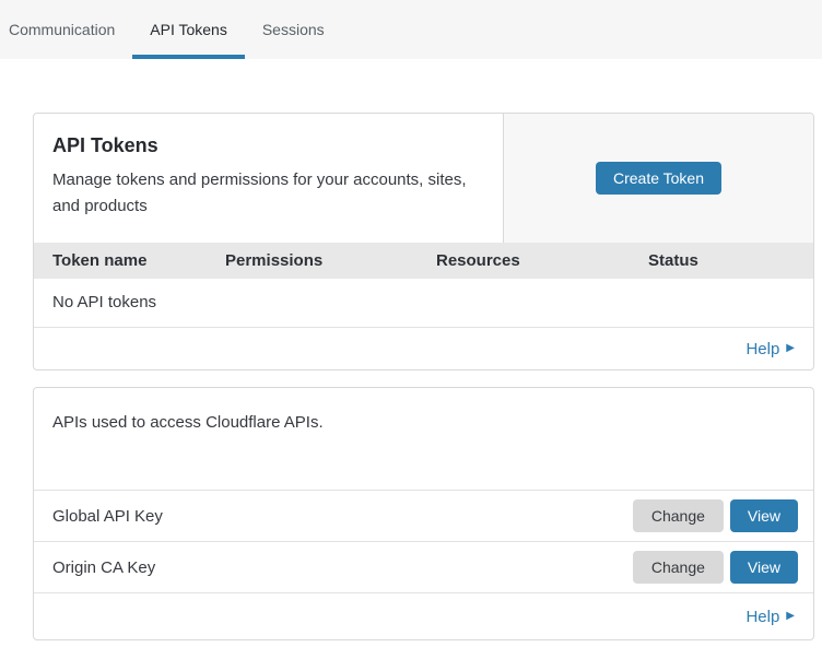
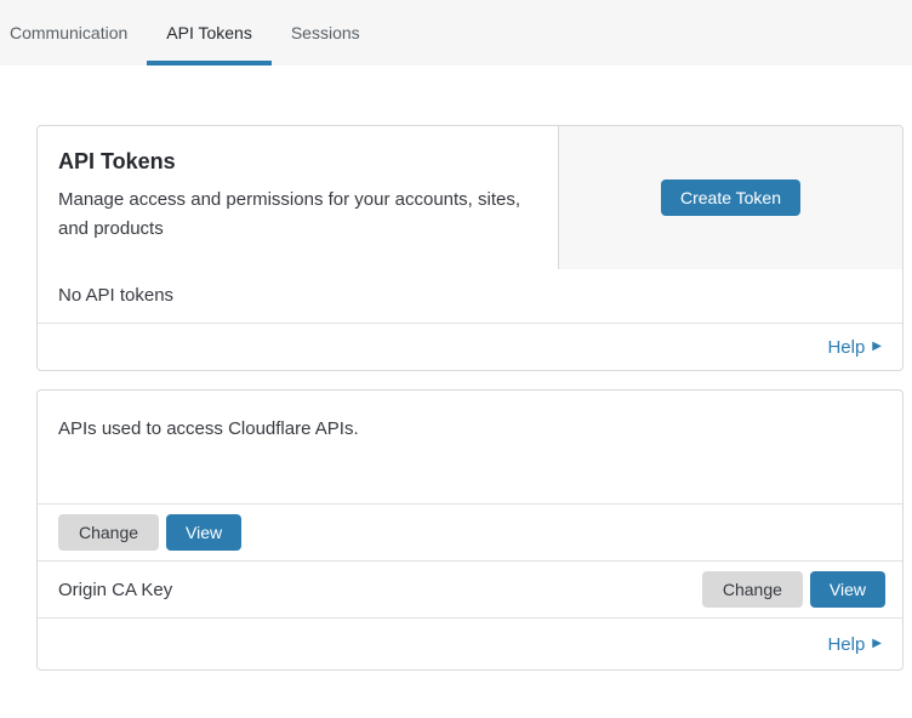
  Communication
  API Tokens
  Sessions
  API Tokens
- Manage tokens and permissions for your accounts, sites, and products
+ Manage access and permissions for your accounts, sites, and products
  Create Token
- Token name
- Permissions
- Resources
- Status
  No API tokens
  Help
  ▶
  APIs used to access Cloudflare APIs.
- Global API Key
  Change
  View
  Origin CA Key
  Change
  View
  Help
  ▶
